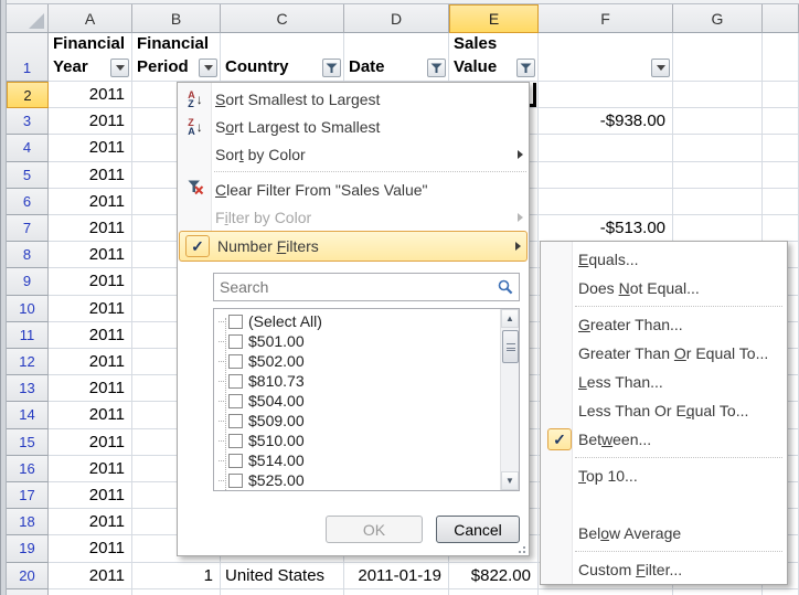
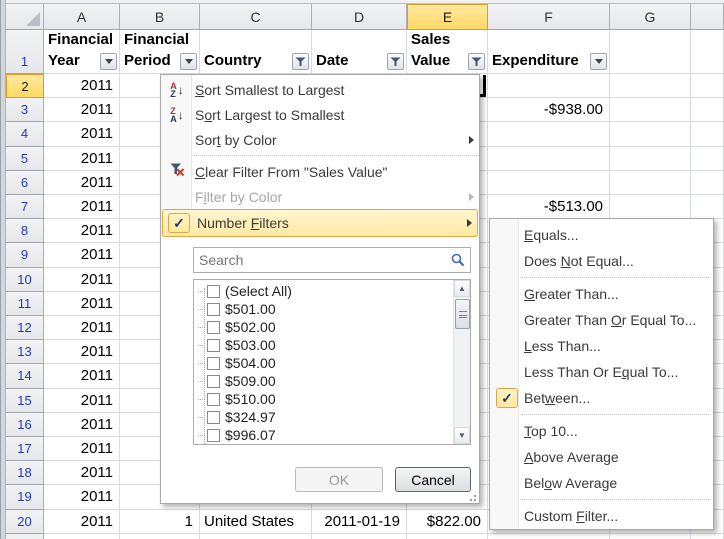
  A
  B
  C
  D
  E
  F
  G
  1
  Financial Year
  Financial Period
  Country
  Date
  Sales Value
+ Expenditure
  2
  2011
  3
  2011
  -$938.00
  4
  2011
  5
  2011
  6
  2011
  7
  2011
  -$513.00
  8
  2011
  9
  2011
  10
  2011
  11
  2011
  12
  2011
  13
  2011
  14
  2011
  15
  2011
  16
  2011
  17
  2011
  18
  2011
  19
  2011
  20
  2011
  1
  United States
  2011-01-19
  $822.00
  A
  Z
  ↓
  Sort Smallest to Largest
  Z
  A
  ↓
  Sort Largest to Smallest
  Sort by Color
  Clear Filter From "Sales Value"
  Filter by Color
  ✓
  Number Filters
  Search
  (Select All)
  $501.00
  $502.00
- $810.73
+ $503.00
  $504.00
  $509.00
  $510.00
- $514.00
+ $324.97
- $525.00
+ $996.07
  ▲
  ▼
  OK
  Cancel
  Equals...
  Does Not Equal...
  Greater Than...
  Greater Than Or Equal To...
  Less Than...
  Less Than Or Equal To...
  ✓
  Between...
  Top 10...
+ Above Average
  Below Average
  Custom Filter...
